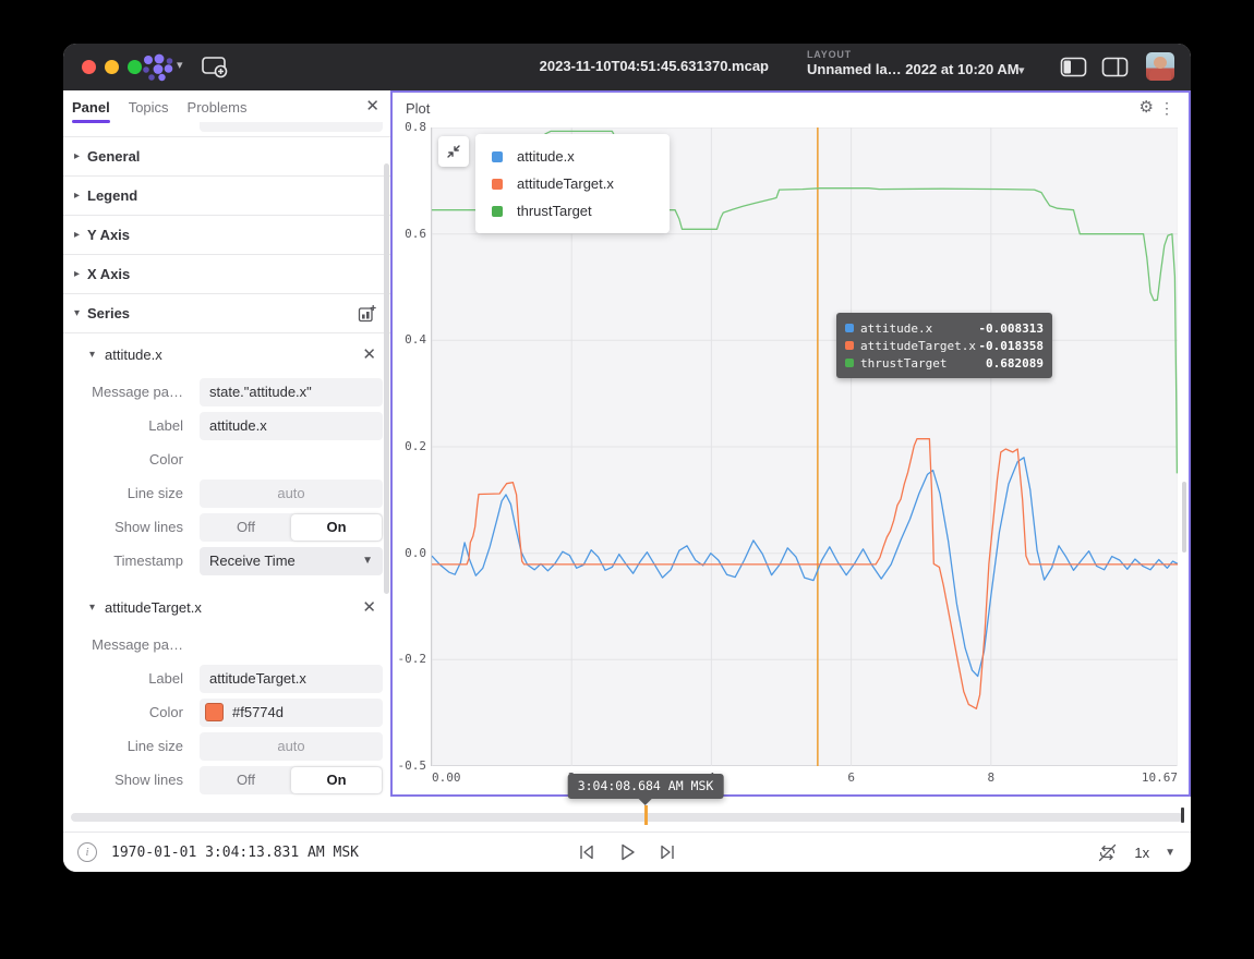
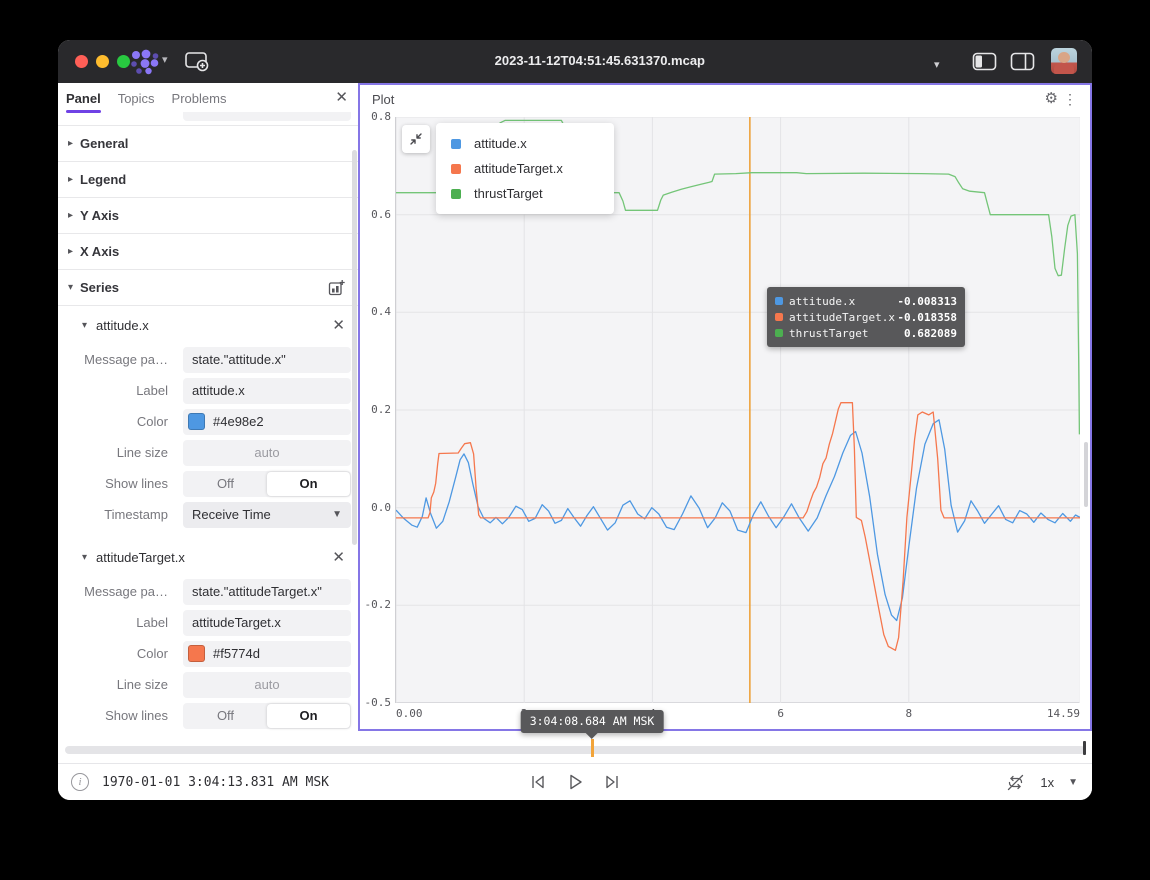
  ▾
- 2023-11-10T04:51:45.631370.mcap
+ 2023-11-12T04:51:45.631370.mcap
- LAYOUT
- Unnamed la… 2022 at 10:20 AM
  ▾
  Panel
  Topics
  Problems
  ✕
  ▸
  General
  ▸
  Legend
  ▸
  Y Axis
  ▸
  X Axis
  ▾
  Series
  ▾
  attitude.x
  ✕
  Message pa…
  state."attitude.x"
  Label
  attitude.x
  Color
+ #4e98e2
  Line size
  auto
  Show lines
  Off
  On
  Timestamp
  Receive Time
  ▼
  ▾
  attitudeTarget.x
  ✕
  Message pa…
+ state."attitudeTarget.x"
  Label
  attitudeTarget.x
  Color
  #f5774d
  Line size
  auto
  Show lines
  Off
  On
  Plot
  ⚙
  ⋮
  0.8
  0.6
  0.4
  0.2
  0.0
  -0.2
  -0.5
  0.00
  6
  8
- 10.67
+ 14.59
  attitude.x
  attitudeTarget.x
  thrustTarget
  attitude.x
  -0.008313
  attitudeTarget.x
  -0.018358
  thrustTarget
  0.682089
  3:04:08.684 AM MSK
  i
  1970-01-01 3:04:13.831 AM MSK
  1x
  ▼
